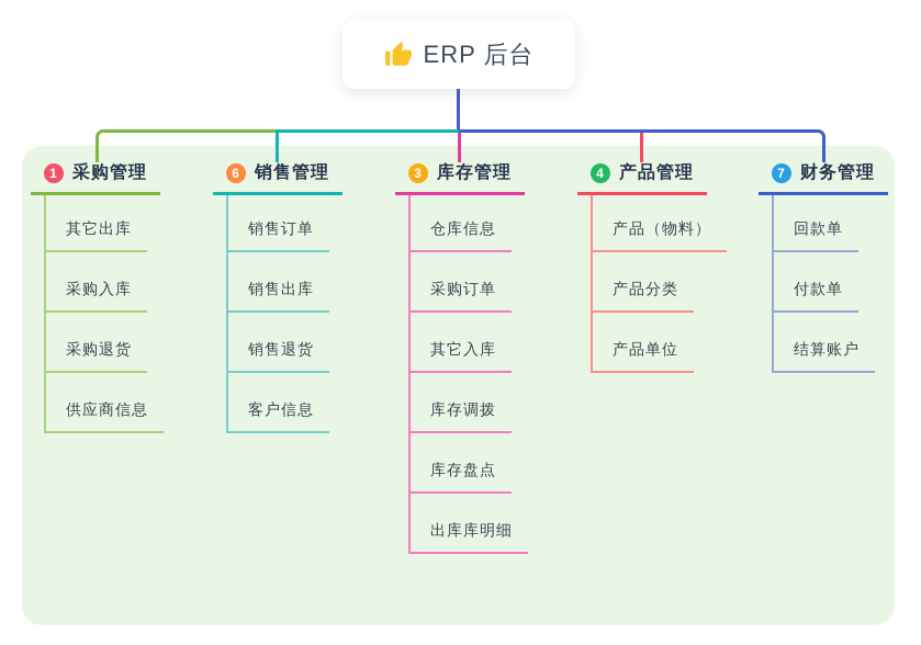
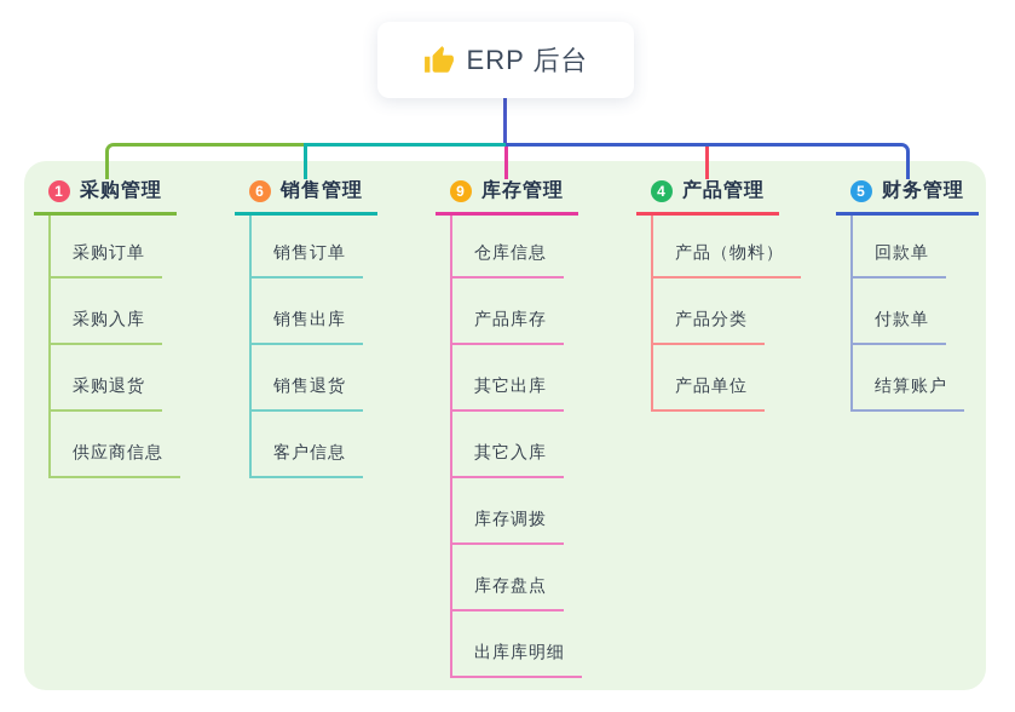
  ERP 后台
  1
  采购管理
- 其它出库
+ 采购订单
  采购入库
  采购退货
  供应商信息
  6
  销售管理
  销售订单
  销售出库
  销售退货
  客户信息
- 3
+ 9
  库存管理
  仓库信息
+ 产品库存
- 采购订单
+ 其它出库
  其它入库
  库存调拨
  库存盘点
  出库库明细
  4
  产品管理
  产品（物料）
  产品分类
  产品单位
- 7
+ 5
  财务管理
  回款单
  付款单
  结算账户
